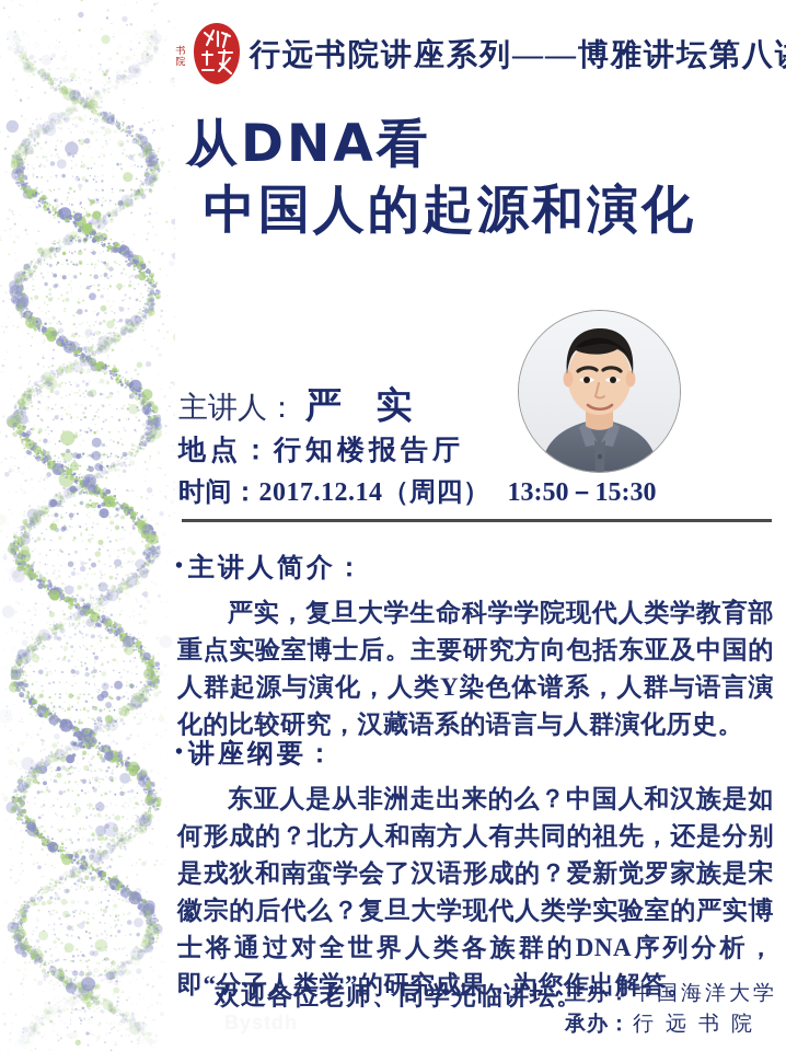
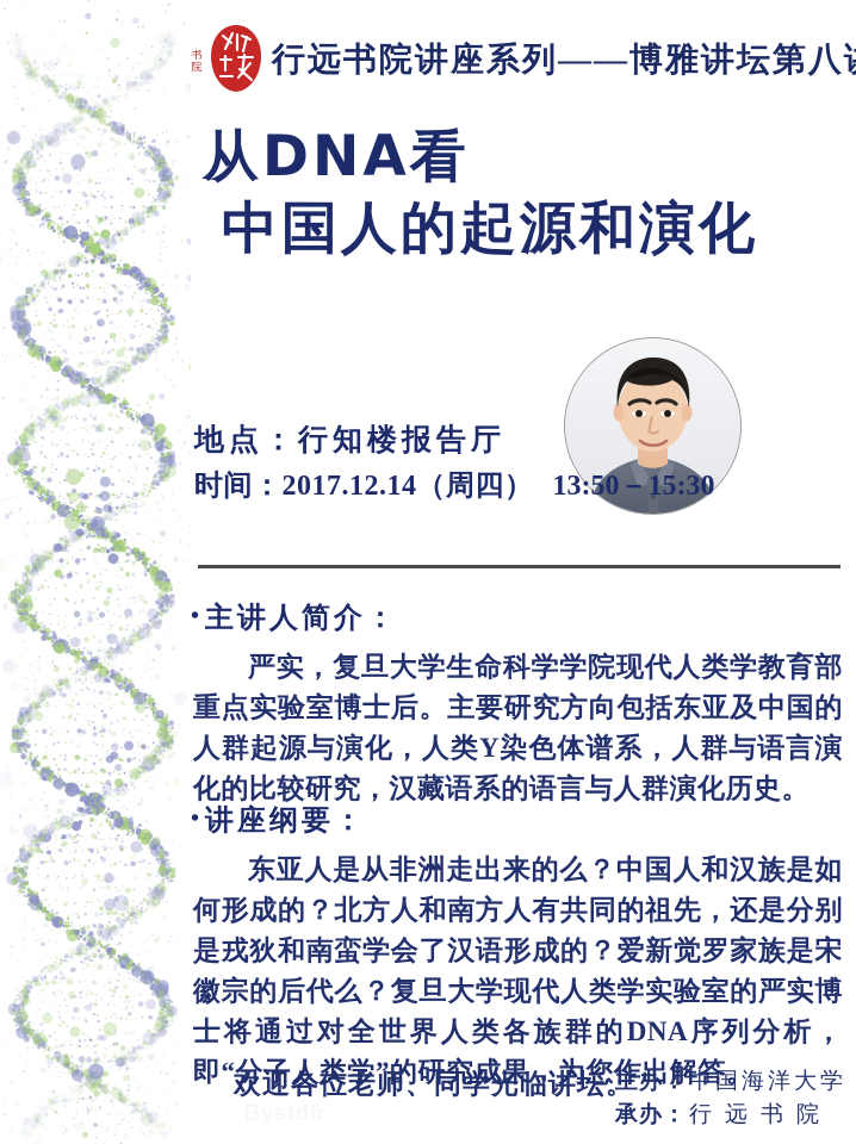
  书院
  行远书院讲座系列——博雅讲坛第八
  从DNA看
  中国人的起源和演化
- 主讲人： 严 实
  地点：行知楼报告厅
  时间：2017.12.14（周四） 13:50－15:30
  •主讲人简介：
  严实，复旦大学生命科学学院现代人类学教育部重点实验室博士后。主要研究方向包括东亚及中国的人群起源与演化，人类Y染色体谱系，人群与语言演化的比较研究，汉藏语系的语言与人群演化历史。
  •讲座纲要：
  东亚人是从非洲走出来的么？中国人和汉族是如何形成的？北方人和南方人有共同的祖先，还是分别是戎狄和南蛮学会了汉语形成的？爱新觉罗家族是宋徽宗的后代么？复旦大学现代人类学实验室的严实博士将通过对全世界人类各族群的DNA序列分析，即“分子人类学”的研究成果，为您作出解答。
  欢迎各位老师、同学光临讲坛。
  主办：
  中国海洋大学
  承办：
  行远书院
